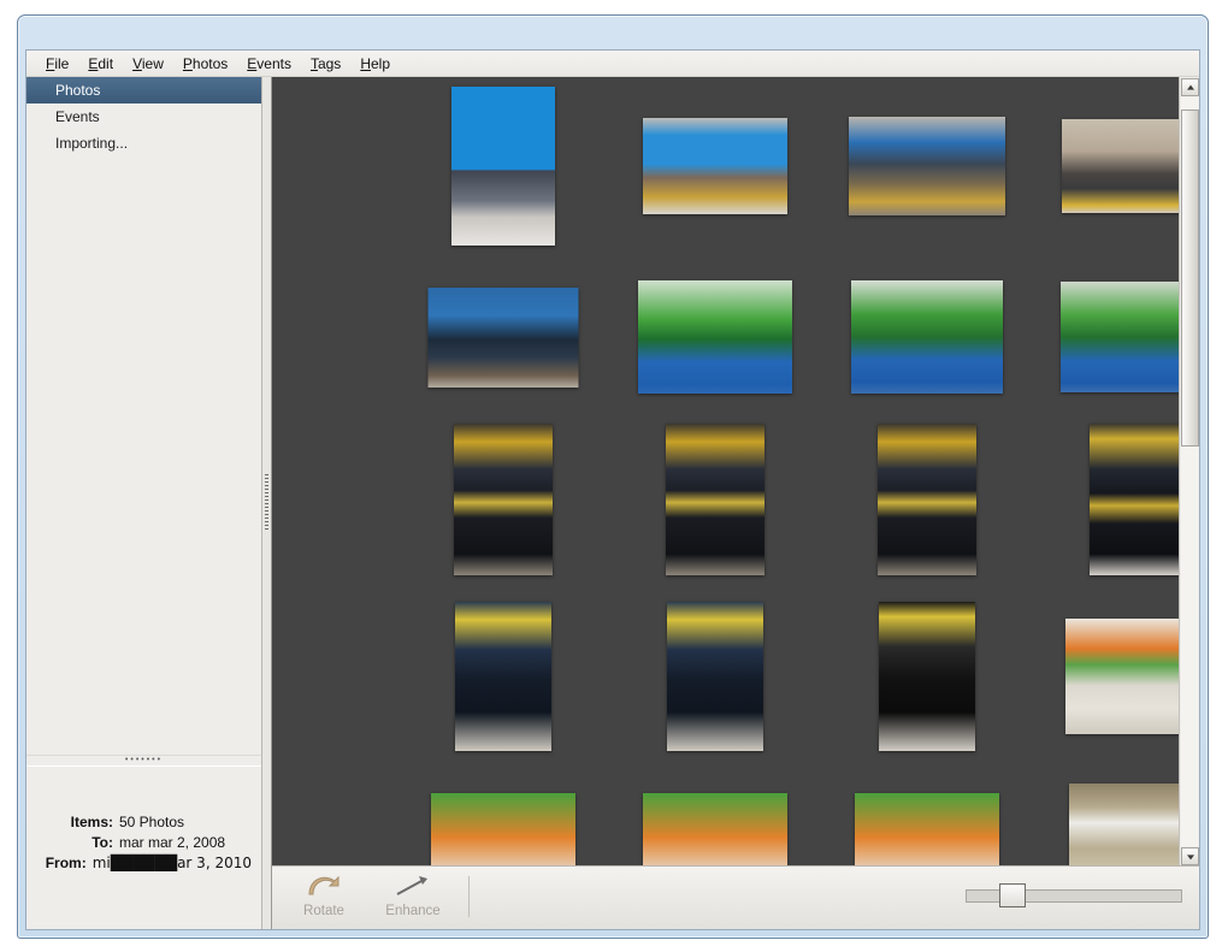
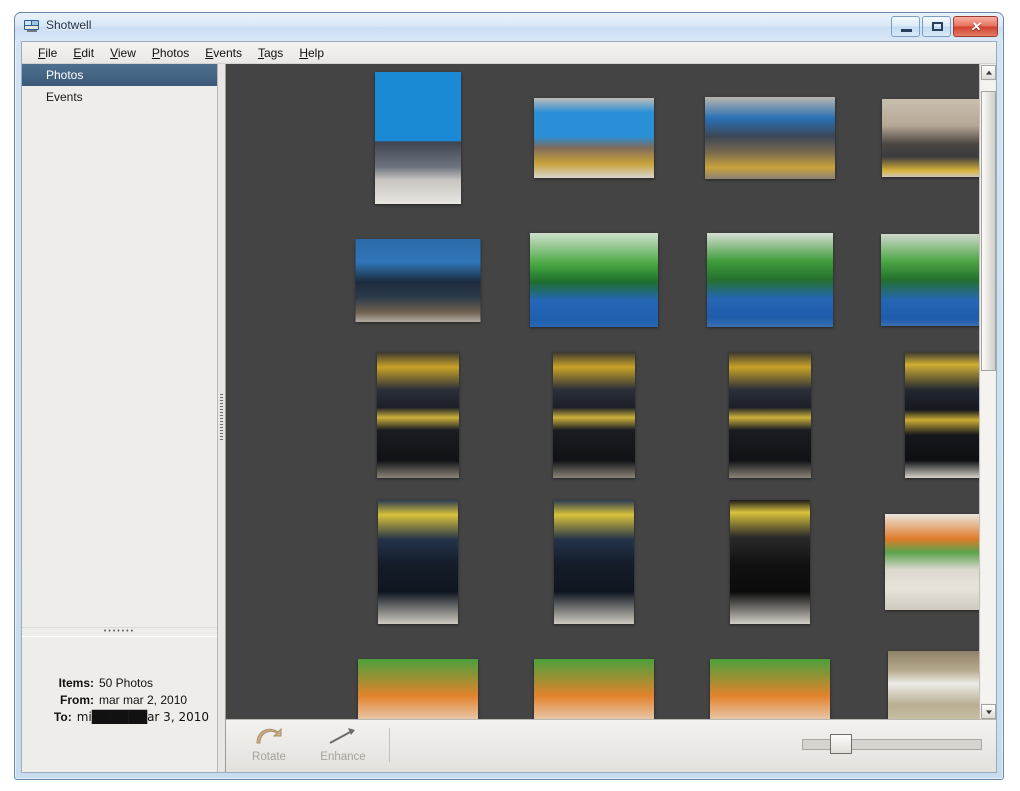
+ Shotwell
+ ✕
  File
  Edit
  View
  Photos
  Events
  Tags
  Help
  Photos
  Events
- Importing...
  Items:
  50 Photos
- To:
+ From:
- mar mar 2, 2008
+ mar mar 2, 2010
- From:
+ To:
  mi██████ar 3, 2010
  Rotate
  Enhance
